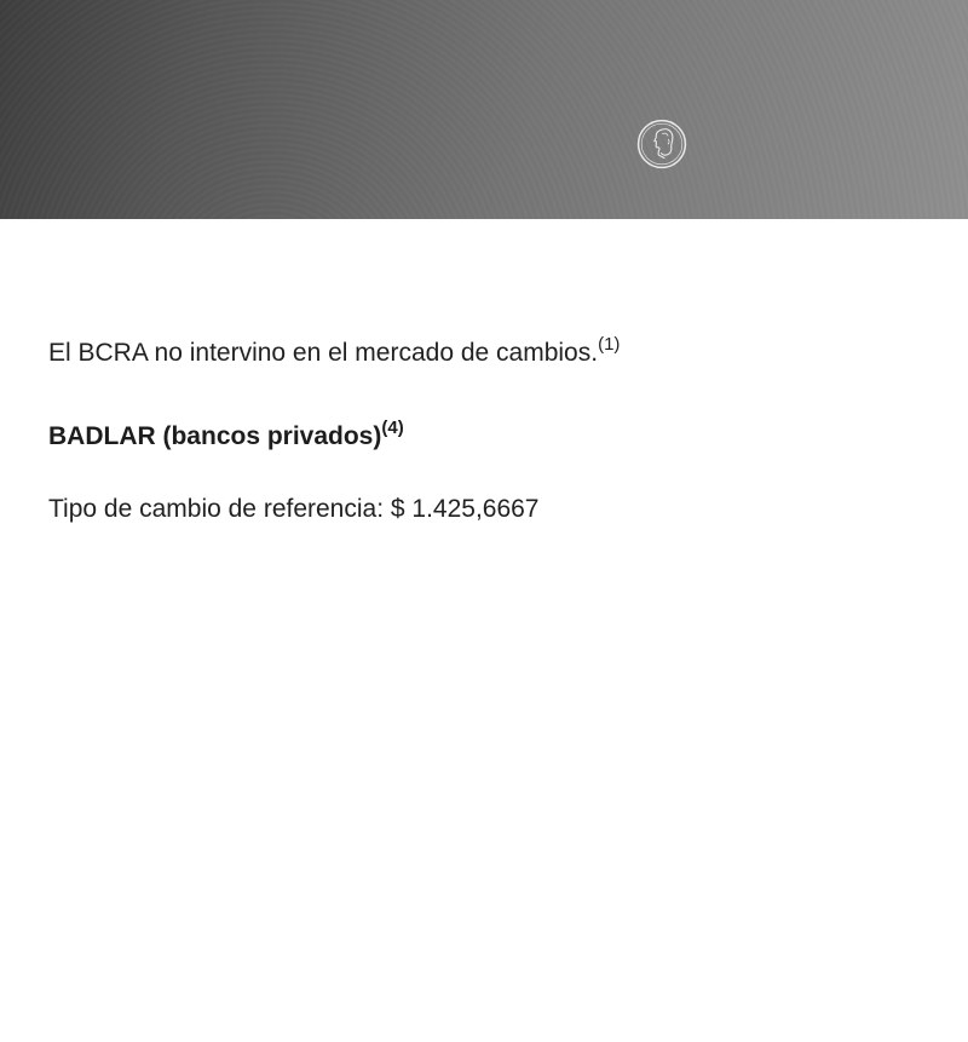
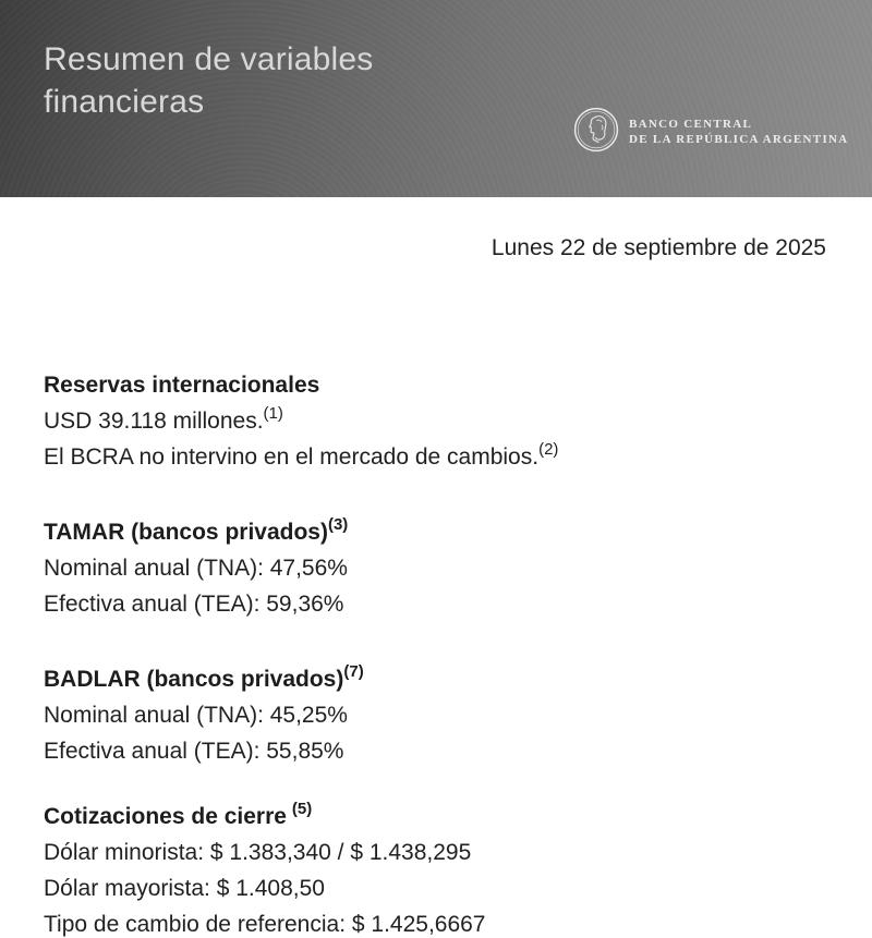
+ Resumen de variables
+ financieras
+ BANCO CENTRAL
+ DE LA REPÚBLICA ARGENTINA
+ Lunes 22 de septiembre de 2025
+ Reservas internacionales
+ USD 39.118 millones.(1)
- El BCRA no intervino en el mercado de cambios.(1)
+ El BCRA no intervino en el mercado de cambios.(2)
+ TAMAR (bancos privados)(3)
+ Nominal anual (TNA): 47,56%
+ Efectiva anual (TEA): 59,36%
- BADLAR (bancos privados)(4)
+ BADLAR (bancos privados)(7)
+ Nominal anual (TNA): 45,25%
+ Efectiva anual (TEA): 55,85%
+ Cotizaciones de cierre (5)
+ Dólar minorista: $ 1.383,340 / $ 1.438,295
+ Dólar mayorista: $ 1.408,50
  Tipo de cambio de referencia: $ 1.425,6667
